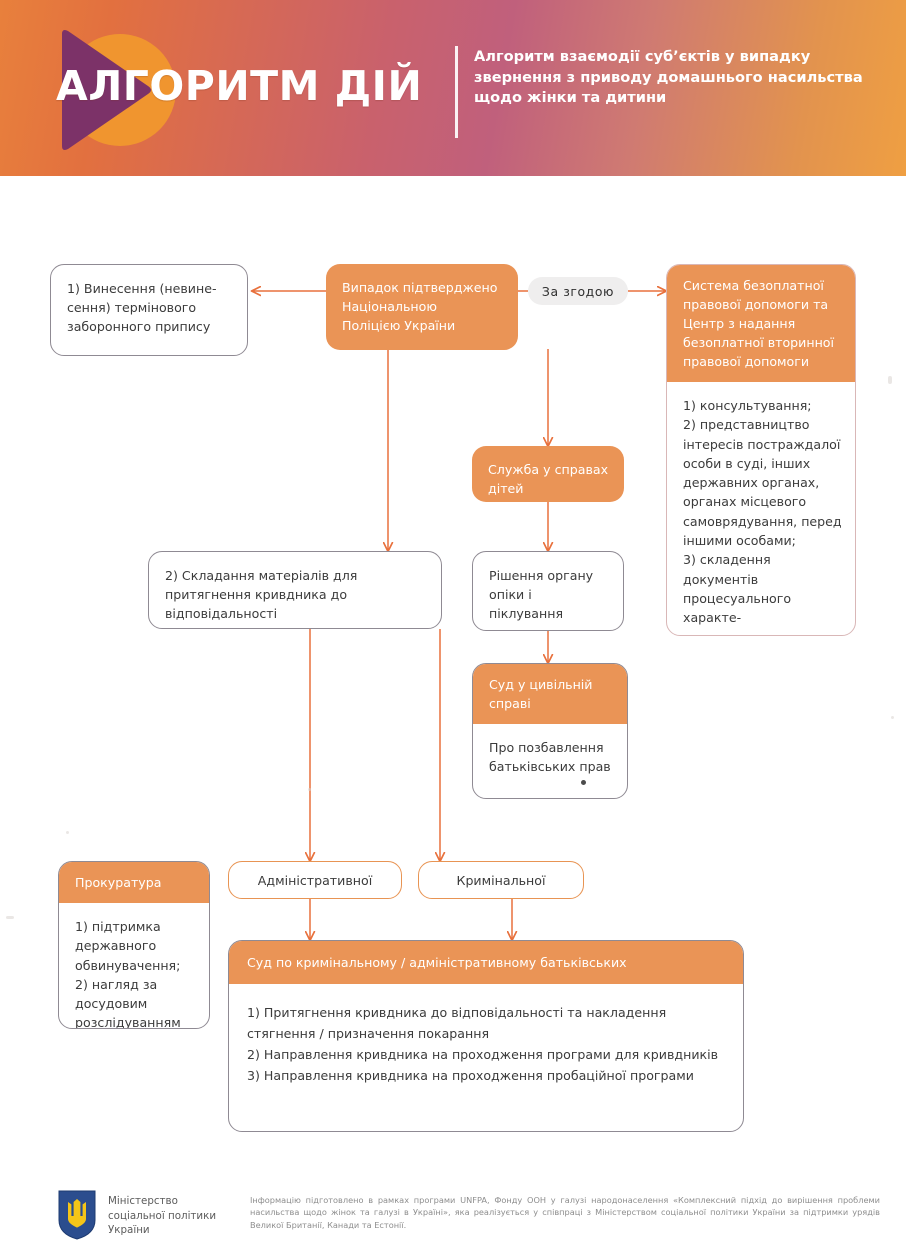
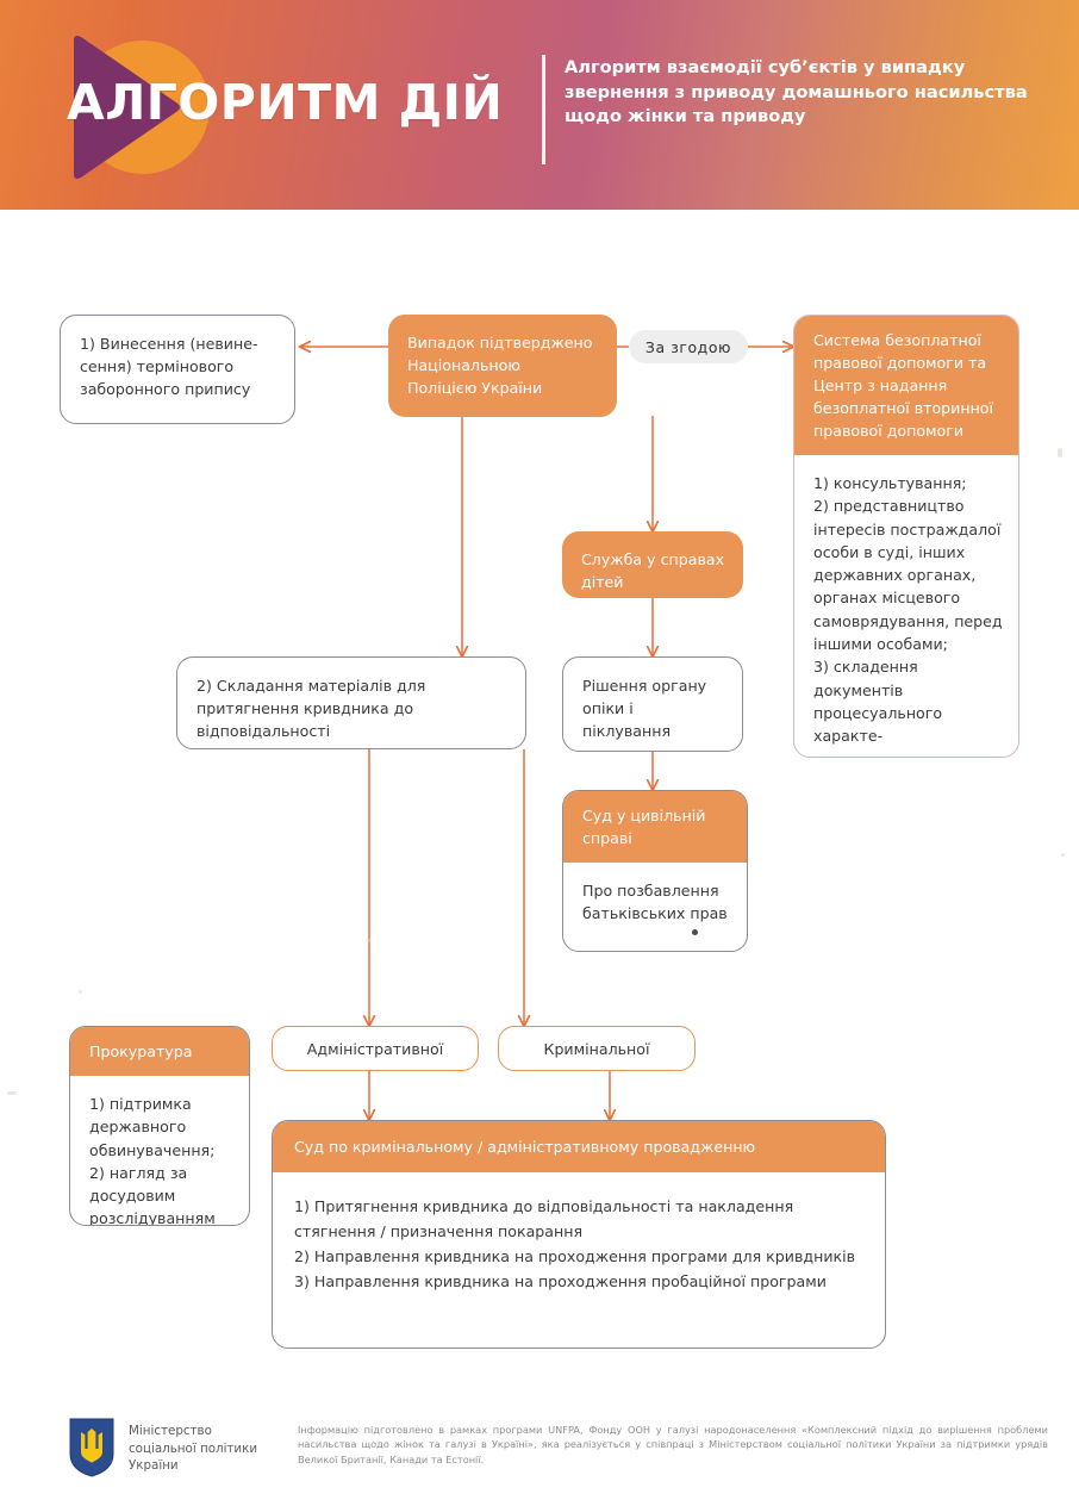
  АЛГОРИТМ ДІЙ
- Алгоритм взаємодії суб’єктів у випадку звернення з приводу домашнього насильства щодо жінки та дитини
+ Алгоритм взаємодії суб’єктів у випадку звернення з приводу домашнього насильства щодо жінки та приводу
  1) Винесення (невине-
  сення) термінового
  заборонного припису
  Випадок підтверджено
  Національною
  Поліцією України
  За згодою
  Система безоплатної
  правової допомоги та
  Центр з надання
  безоплатної вторинної
  правової допомоги
  1) консультування;
  2) представництво
  інтересів постраждалої
  особи в суді, інших
  державних органах,
  органах місцевого
  самоврядування, перед
  іншими особами;
  3) складення документів
  процесуального характе-
  Служба у справах
  дітей
  2) Складання матеріалів для
  притягнення кривдника до
  відповідальності
  Рішення органу
  опіки і піклування
  Суд у цивільній
  справі
  Про позбавлення
  батьківських прав
  Прокуратура
  1) підтримка
  державного
  обвинувачення;
  2) нагляд за
  досудовим
  розслідуванням
  Адміністративної
  Кримінальної
- Суд по кримінальному / адміністративному батьківських
+ Суд по кримінальному / адміністративному провадженню
  1) Притягнення кривдника до відповідальності та накладення
  стягнення / призначення покарання
  2) Направлення кривдника на проходження програми для кривдників
  3) Направлення кривдника на проходження пробаційної програми
  Міністерство
  соціальної політики
  України
  Інформацію підготовлено в рамках програми UNFPA, Фонду ООН у галузі народонаселення «Комплексний підхід до вирішення проблеми насильства щодо жінок та галузі в Україні», яка реалізується у співпраці з Міністерством соціальної політики України за підтримки урядів Великої Британії, Канади та Естонії.
